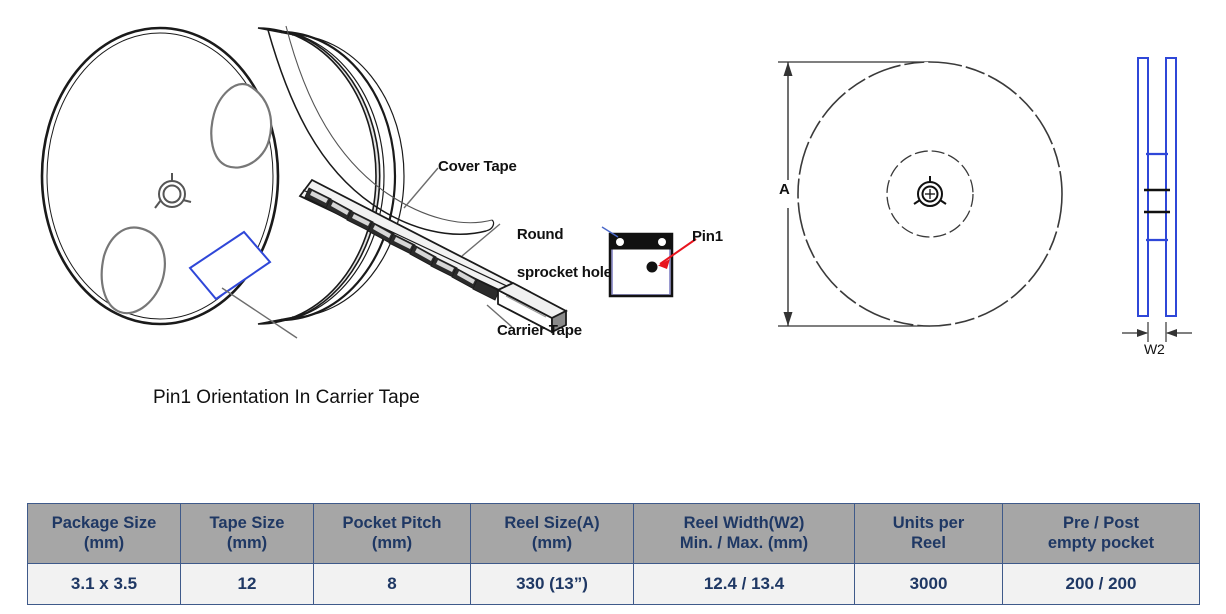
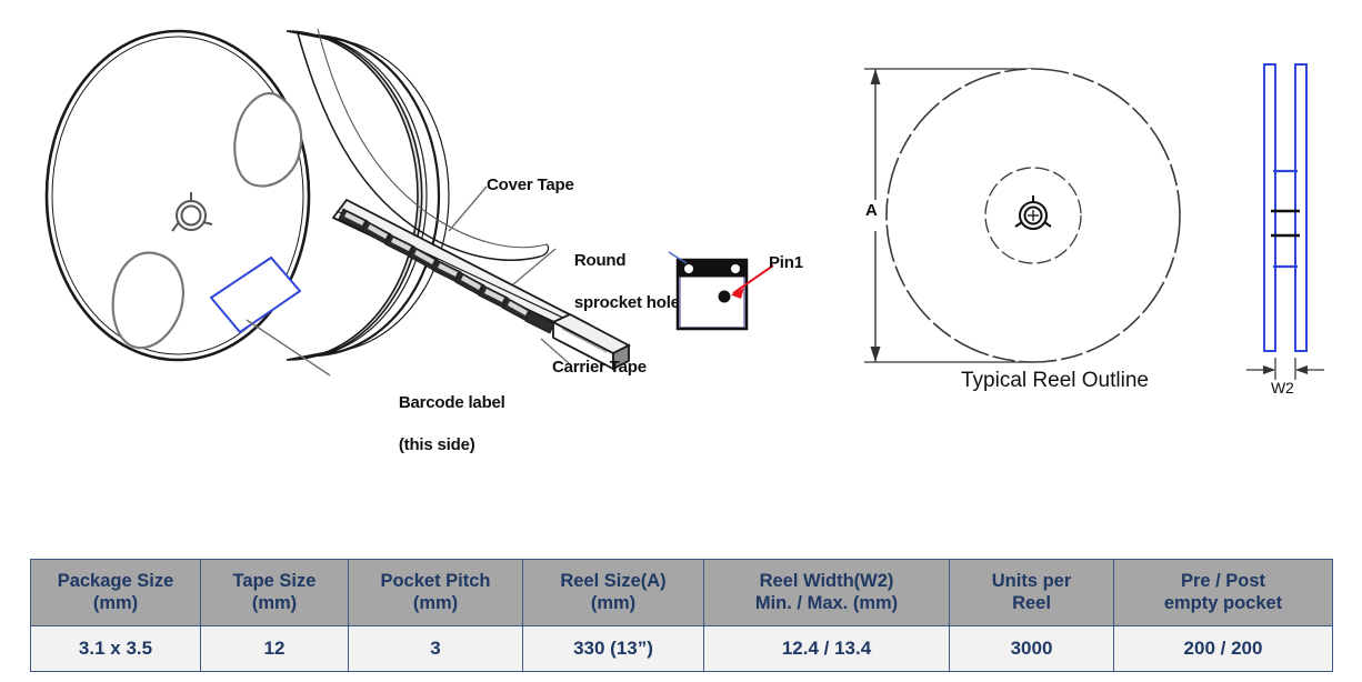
  Cover Tape
  Round
  sprocket hole
  Carrier Tape
+ Barcode label
+ (this side)
  Pin1
- Pin1 Orientation In Carrier Tape
  A
+ Typical Reel Outline
  W2
  Package Size (mm)	Tape Size (mm)	Pocket Pitch (mm)	Reel Size(A) (mm)	Reel Width(W2) Min. / Max. (mm)	Units per Reel	Pre / Post empty pocket
- 3.1 x 3.5	12	8	330 (13”)	12.4 / 13.4	3000	200 / 200
+ 3.1 x 3.5	12	3	330 (13”)	12.4 / 13.4	3000	200 / 200
